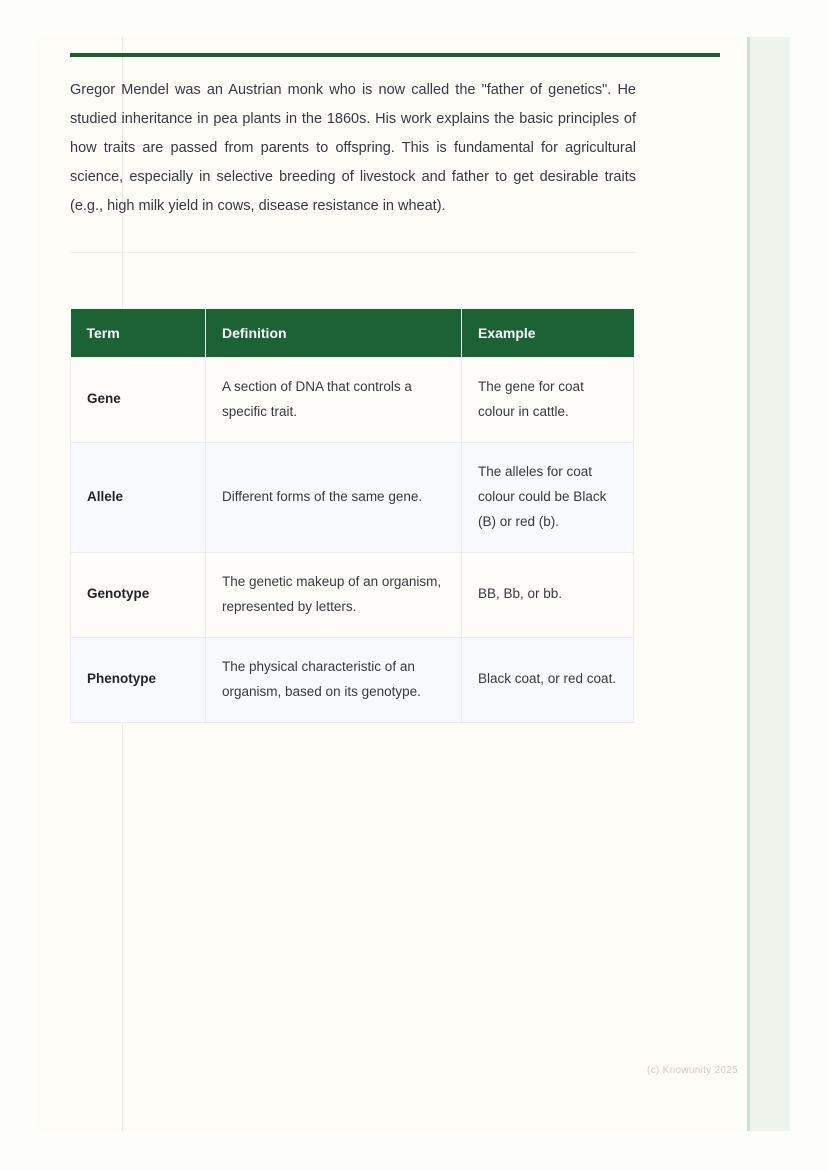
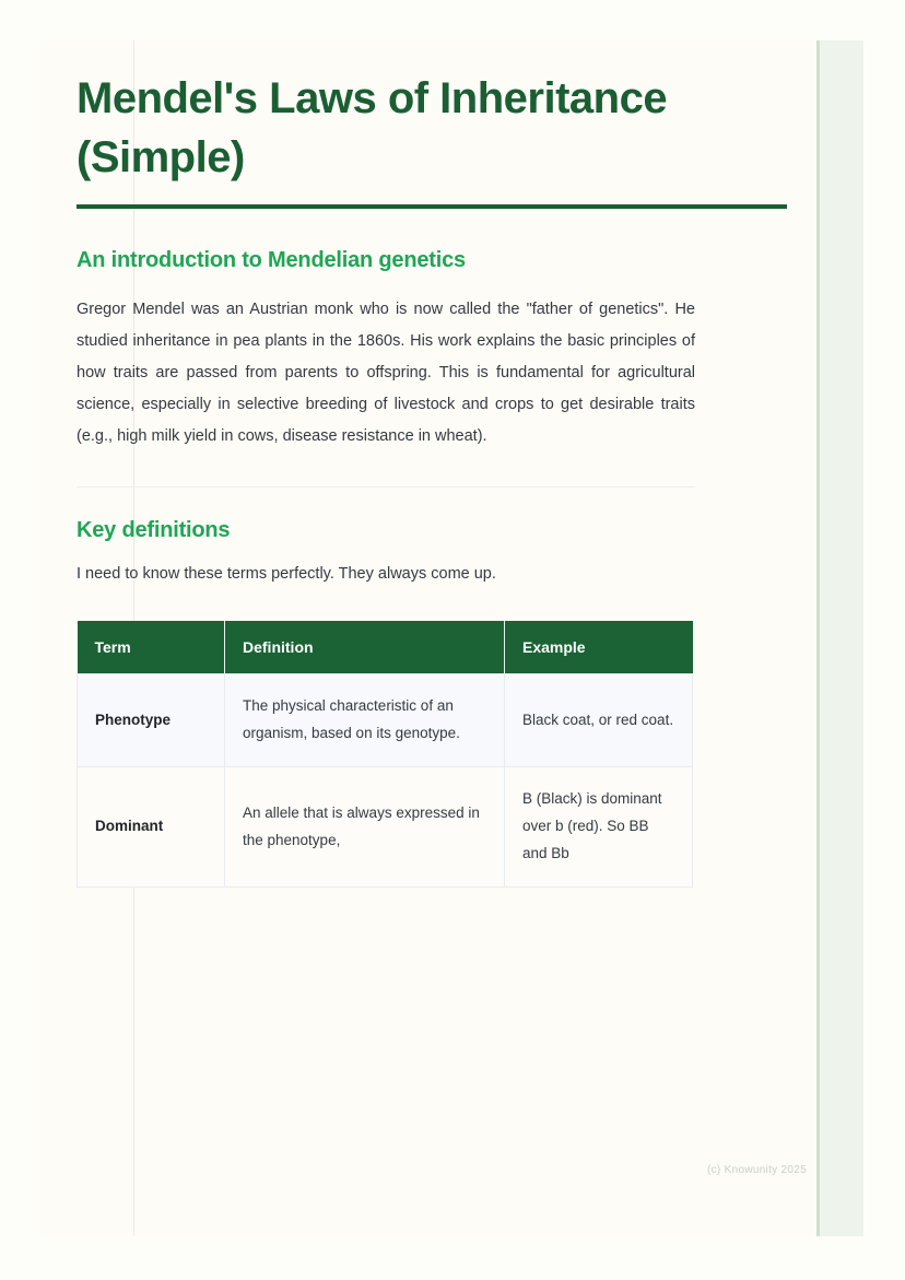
+ Mendel's Laws of Inheritance (Simple)
+ An introduction to Mendelian genetics
- Gregor Mendel was an Austrian monk who is now called the "father of genetics". He studied inheritance in pea plants in the 1860s. His work explains the basic principles of how traits are passed from parents to offspring. This is fundamental for agricultural science, especially in selective breeding of livestock and father to get desirable traits (e.g., high milk yield in cows, disease resistance in wheat).
+ Gregor Mendel was an Austrian monk who is now called the "father of genetics". He studied inheritance in pea plants in the 1860s. His work explains the basic principles of how traits are passed from parents to offspring. This is fundamental for agricultural science, especially in selective breeding of livestock and crops to get desirable traits (e.g., high milk yield in cows, disease resistance in wheat).
+ Key definitions
+ I need to know these terms perfectly. They always come up.
  Term	Definition	Example
- Gene	A section of DNA that controls a specific trait.	The gene for coat colour in cattle.
- Allele	Different forms of the same gene.	The alleles for coat colour could be Black (B) or red (b).
- Genotype	The genetic makeup of an organism, represented by letters.	BB, Bb, or bb.
  Phenotype	The physical characteristic of an organism, based on its genotype.	Black coat, or red coat.
+ Dominant	An allele that is always expressed in the phenotype,	B (Black) is dominant over b (red). So BB and Bb
  (c) Knowunity 2025
